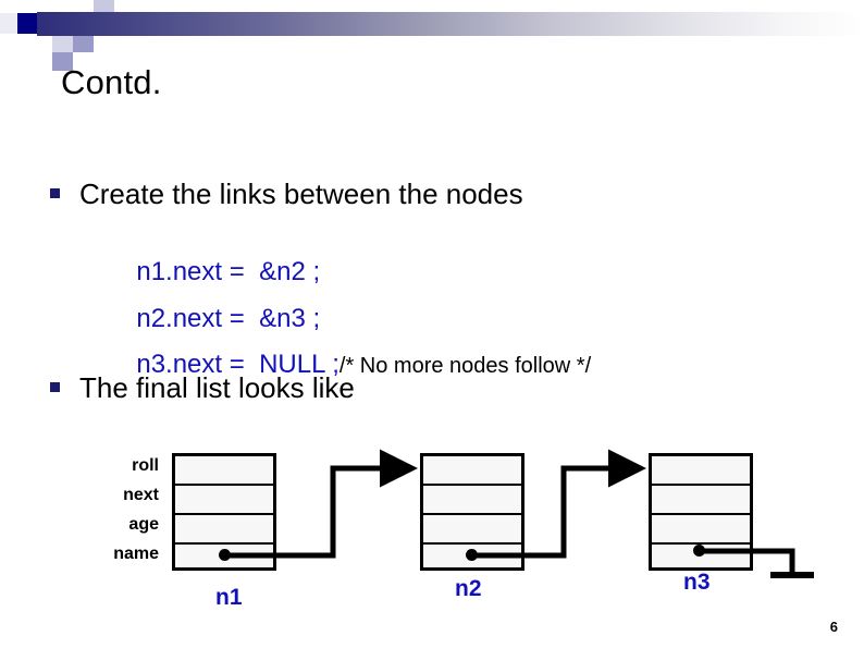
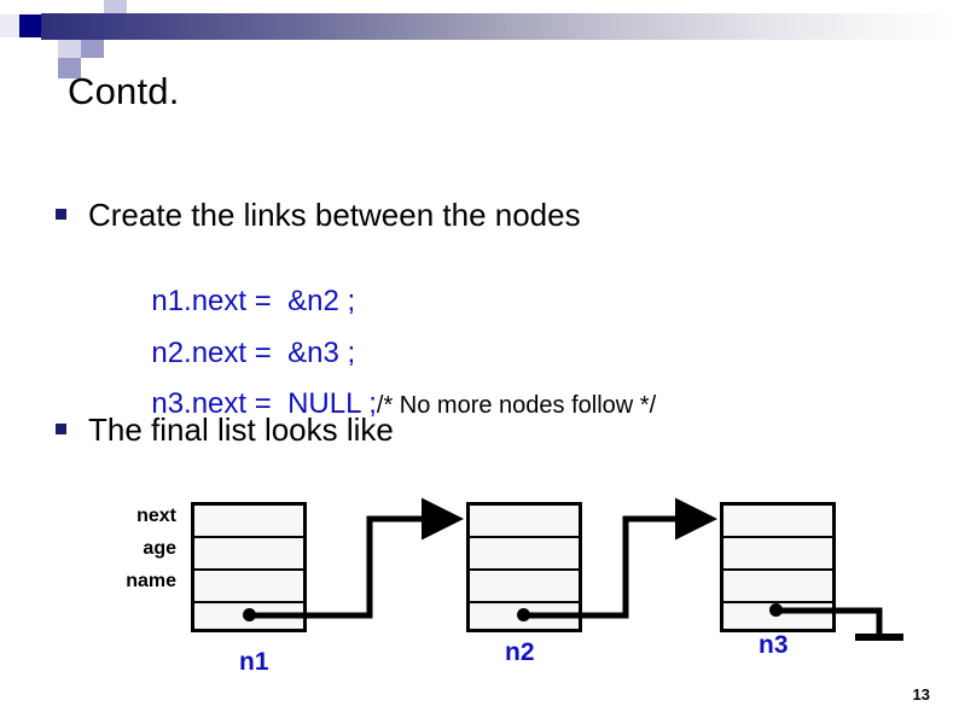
  Contd.
  Create the links between the nodes
  n1.next = &n2 ;
  n2.next = &n3 ;
  n3.next = NULL ;/* No more nodes follow */
  The final list looks like
- roll
  next
  age
  name
  n1
  n2
  n3
- 6
+ 13
